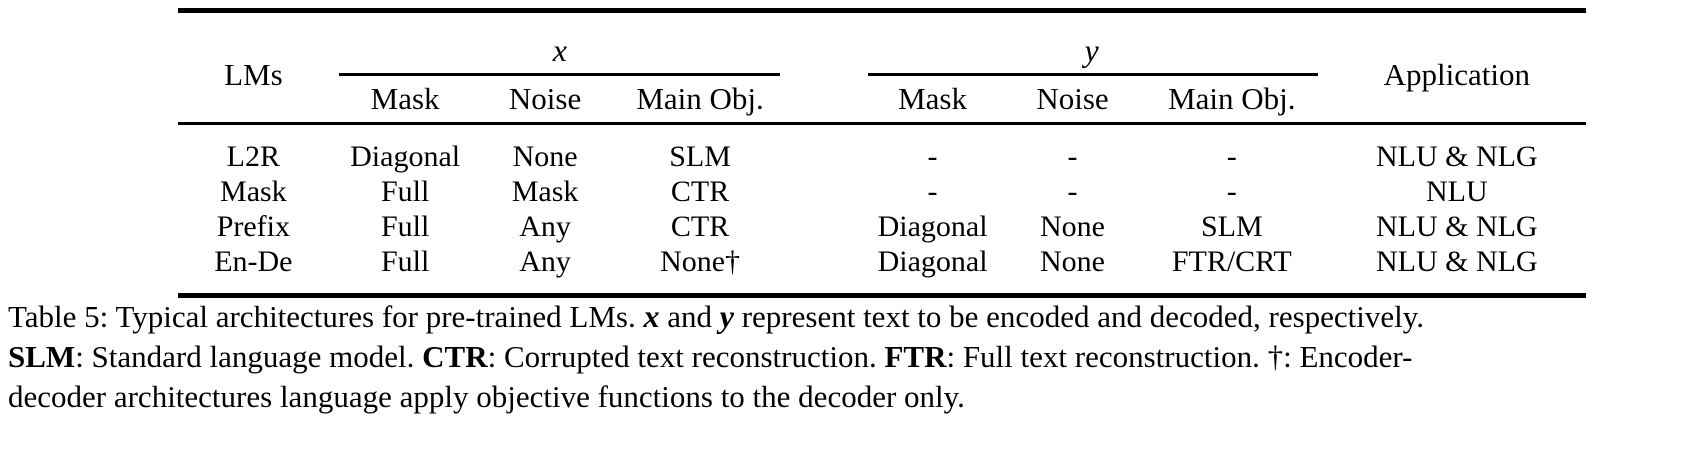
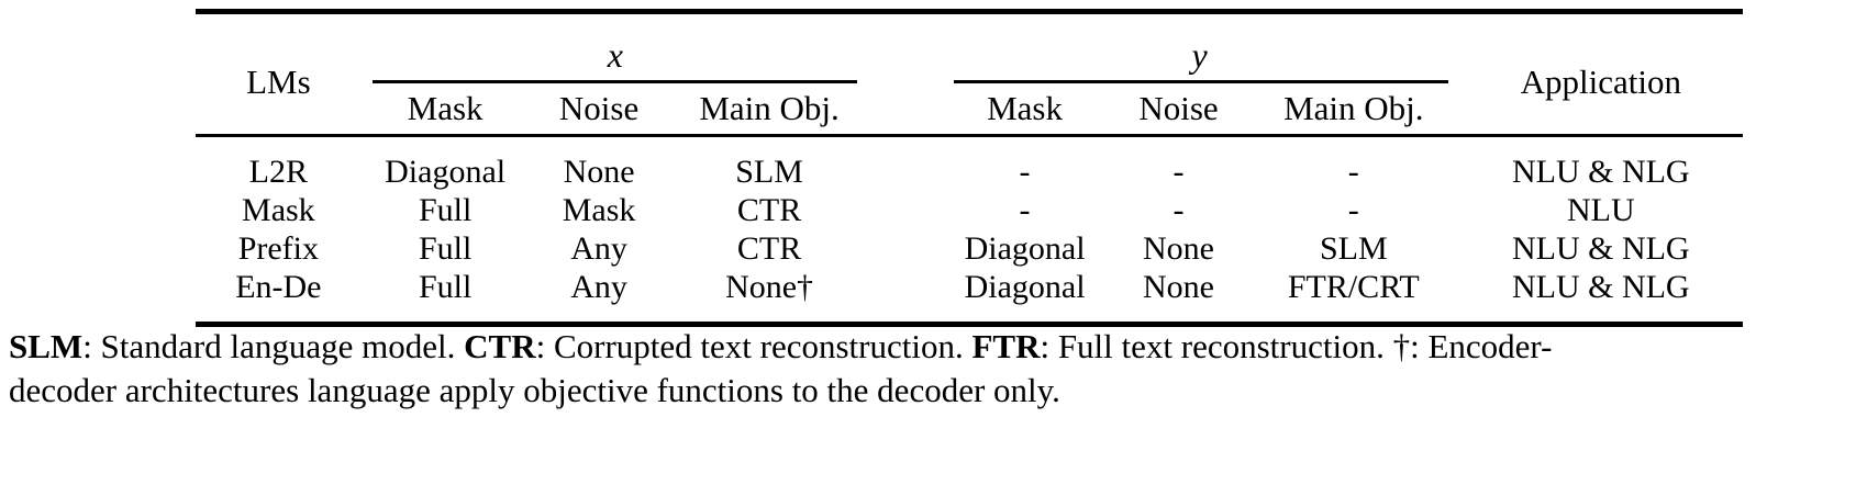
  LMs	x		y	Application
  Mask	Noise	Main Obj.		Mask	Noise	Main Obj.
  L2R	Diagonal	None	SLM		-	-	-	NLU & NLG
  Mask	Full	Mask	CTR		-	-	-	NLU
  Prefix	Full	Any	CTR		Diagonal	None	SLM	NLU & NLG
  En-De	Full	Any	None†		Diagonal	None	FTR/CRT	NLU & NLG
- Table 5: Typical architectures for pre-trained LMs. x and y represent text to be encoded and decoded, respectively.
  SLM: Standard language model. CTR: Corrupted text reconstruction. FTR: Full text reconstruction. †: Encoder-
  decoder architectures language apply objective functions to the decoder only.
